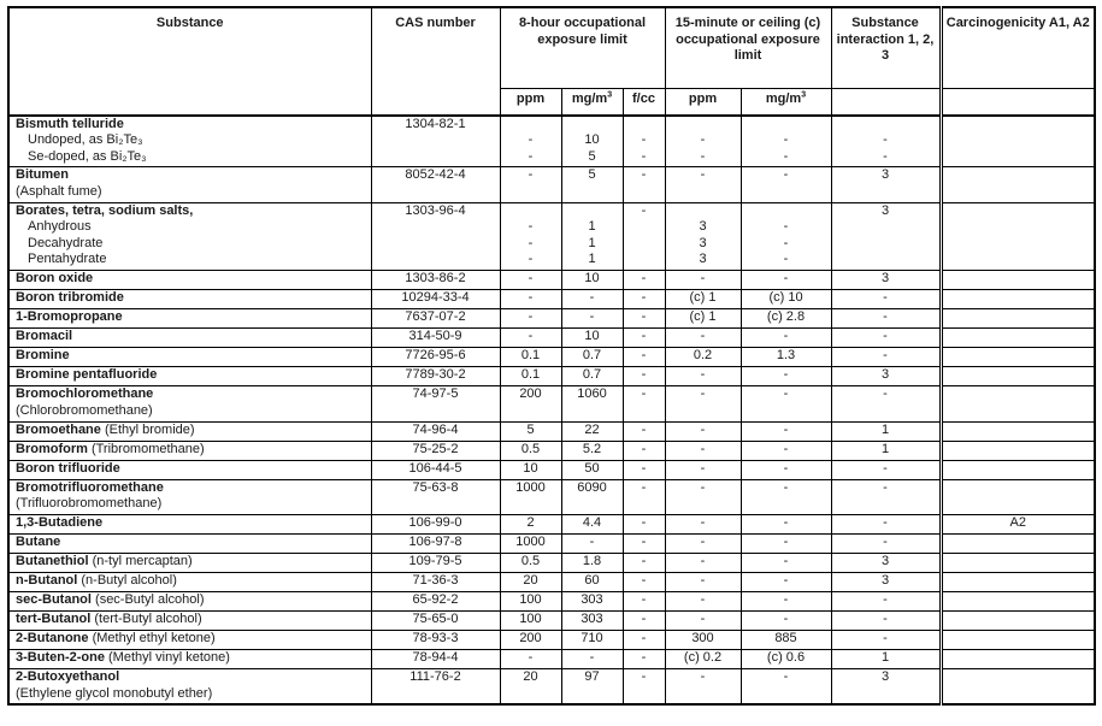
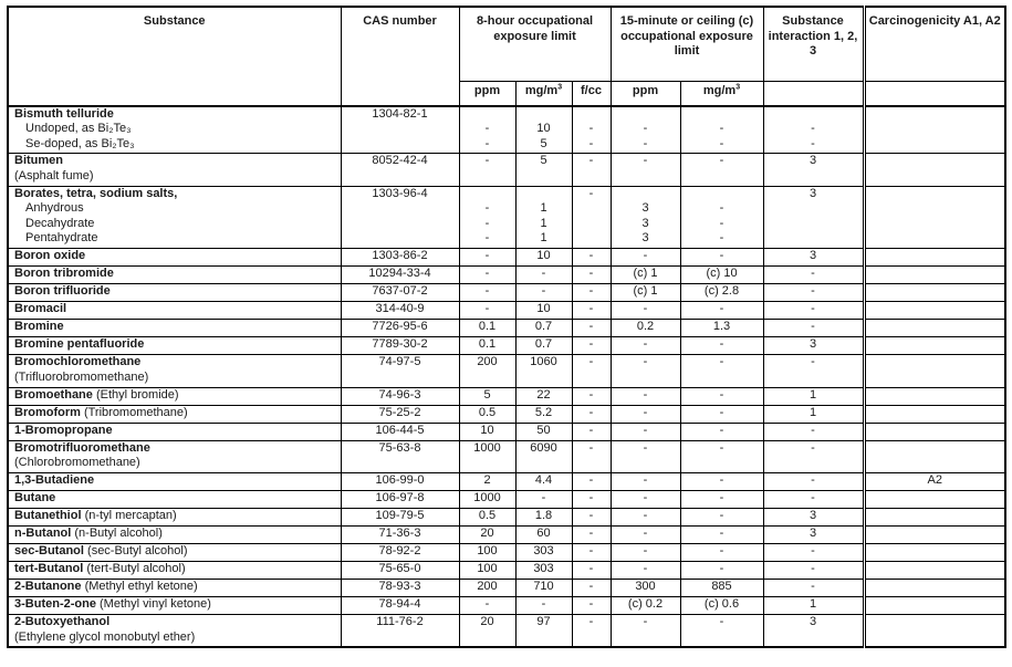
  Substance	CAS number	8-hour occupational exposure limit	15-minute or ceiling (c) occupational exposure limit	Substance interaction 1, 2, 3	Carcinogenicity A1, A2
  ppm	mg/m	f/cc	ppm	mg/m
  Bismuth tellurideUndoped, as Bi₂Te₃Se-doped, as Bi₂Te₃	1304-82-1	--	105	--	--	--	--
  Bitumen(Asphalt fume)	8052-42-4	-	5	-	-	-	3
  Borates, tetra, sodium salts,AnhydrousDecahydratePentahydrate	1303-96-4	---	111	-	333	---	3
  Boron oxide	1303-86-2	-	10	-	-	-	3
  Boron tribromide	10294-33-4	-	-	-	(c) 1	(c) 10	-
- 1-Bromopropane	7637-07-2	-	-	-	(c) 1	(c) 2.8	-
+ Boron trifluoride	7637-07-2	-	-	-	(c) 1	(c) 2.8	-
- Bromacil	314-50-9	-	10	-	-	-	-
+ Bromacil	314-40-9	-	10	-	-	-	-
  Bromine	7726-95-6	0.1	0.7	-	0.2	1.3	-
  Bromine pentafluoride	7789-30-2	0.1	0.7	-	-	-	3
- Bromochloromethane(Chlorobromomethane)	74-97-5	200	1060	-	-	-	-
+ Bromochloromethane(Trifluorobromomethane)	74-97-5	200	1060	-	-	-	-
- Bromoethane (Ethyl bromide)	74-96-4	5	22	-	-	-	1
+ Bromoethane (Ethyl bromide)	74-96-3	5	22	-	-	-	1
  Bromoform (Tribromomethane)	75-25-2	0.5	5.2	-	-	-	1
- Boron trifluoride	106-44-5	10	50	-	-	-	-
+ 1-Bromopropane	106-44-5	10	50	-	-	-	-
- Bromotrifluoromethane(Trifluorobromomethane)	75-63-8	1000	6090	-	-	-	-
+ Bromotrifluoromethane(Chlorobromomethane)	75-63-8	1000	6090	-	-	-	-
  1,3-Butadiene	106-99-0	2	4.4	-	-	-	-	A2
  Butane	106-97-8	1000	-	-	-	-	-
  Butanethiol (n-tyl mercaptan)	109-79-5	0.5	1.8	-	-	-	3
  n-Butanol (n-Butyl alcohol)	71-36-3	20	60	-	-	-	3
- sec-Butanol (sec-Butyl alcohol)	65-92-2	100	303	-	-	-	-
+ sec-Butanol (sec-Butyl alcohol)	78-92-2	100	303	-	-	-	-
  tert-Butanol (tert-Butyl alcohol)	75-65-0	100	303	-	-	-	-
  2-Butanone (Methyl ethyl ketone)	78-93-3	200	710	-	300	885	-
  3-Buten-2-one (Methyl vinyl ketone)	78-94-4	-	-	-	(c) 0.2	(c) 0.6	1
  2-Butoxyethanol(Ethylene glycol monobutyl ether)	111-76-2	20	97	-	-	-	3
